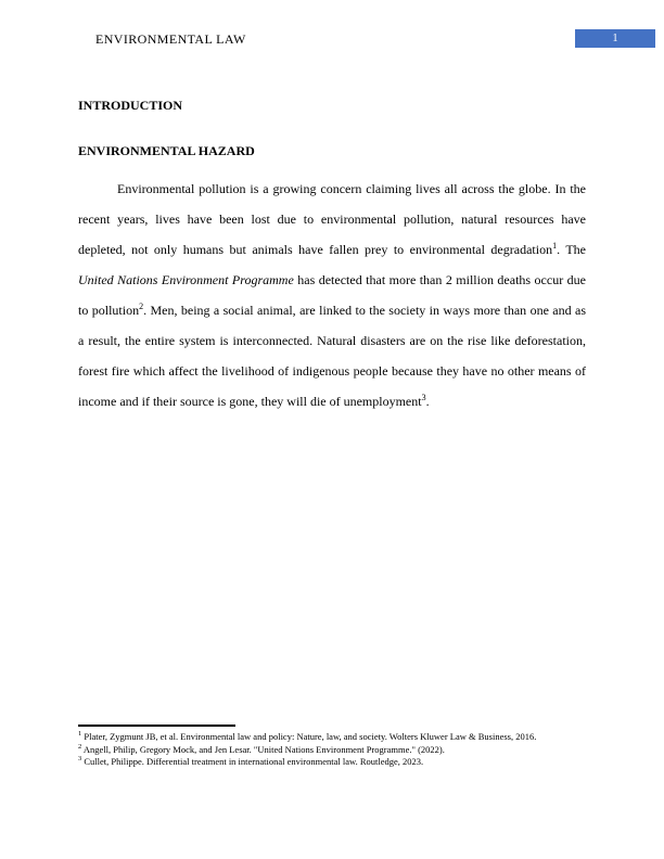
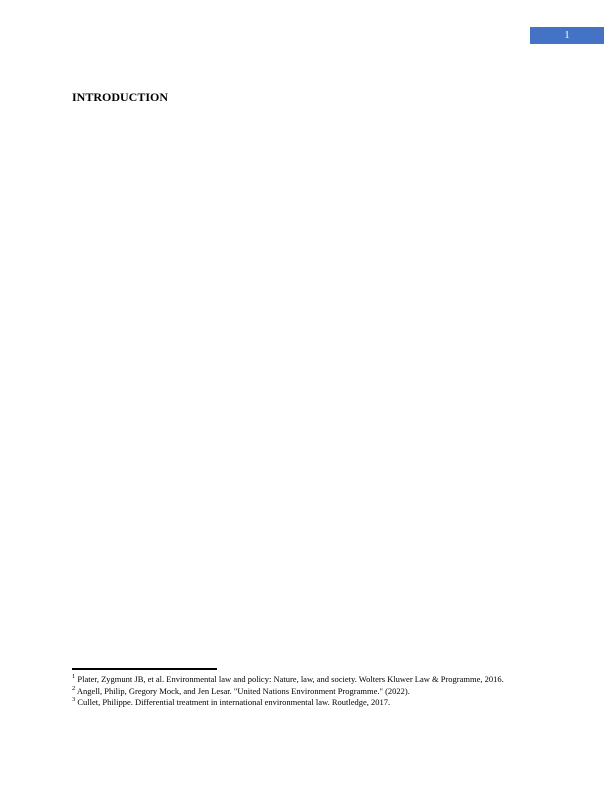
- ENVIRONMENTAL LAW
  1
  INTRODUCTION
- ENVIRONMENTAL HAZARD
- Environmental pollution is a growing concern claiming lives all across the globe. In the recent years, lives have been lost due to environmental pollution, natural resources have depleted, not only humans but animals have fallen prey to environmental degradation1. The United Nations Environment Programme has detected that more than 2 million deaths occur due to pollution2. Men, being a social animal, are linked to the society in ways more than one and as a result, the entire system is interconnected. Natural disasters are on the rise like deforestation, forest fire which affect the livelihood of indigenous people because they have no other means of income and if their source is gone, they will die of unemployment3.
- Plater, Zygmunt JB, et al. Environmental law and policy: Nature, law, and society. Wolters Kluwer Law & Business, 2016.
+ Plater, Zygmunt JB, et al. Environmental law and policy: Nature, law, and society. Wolters Kluwer Law & Programme, 2016.
  Angell, Philip, Gregory Mock, and Jen Lesar. "United Nations Environment Programme." (2022).
- Cullet, Philippe. Differential treatment in international environmental law. Routledge, 2023.
+ Cullet, Philippe. Differential treatment in international environmental law. Routledge, 2017.
